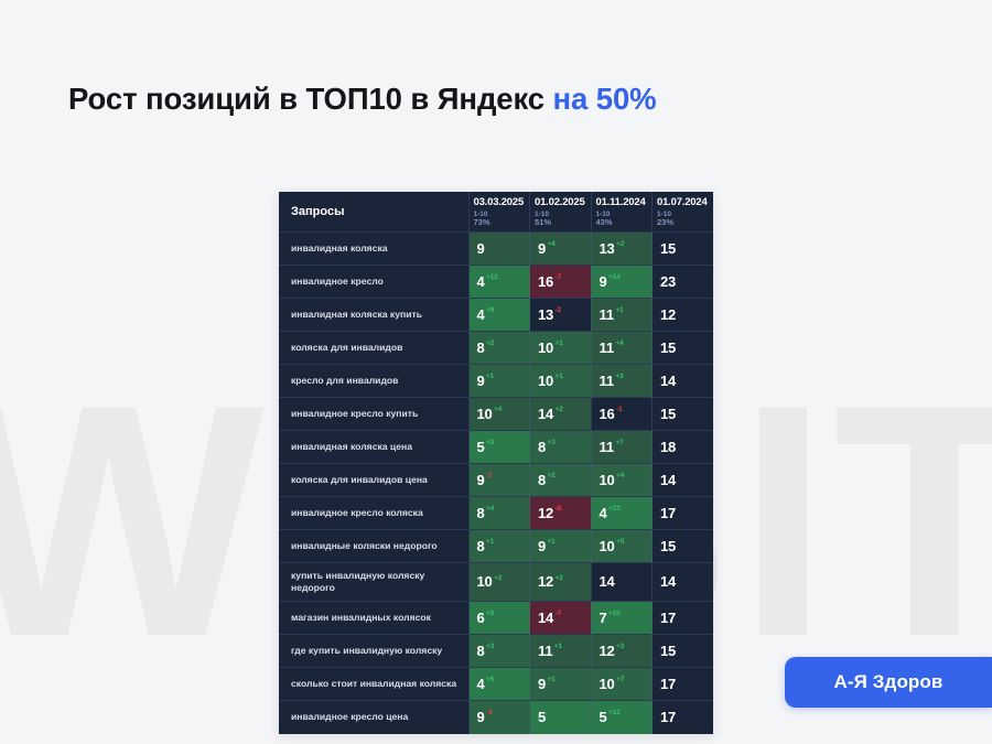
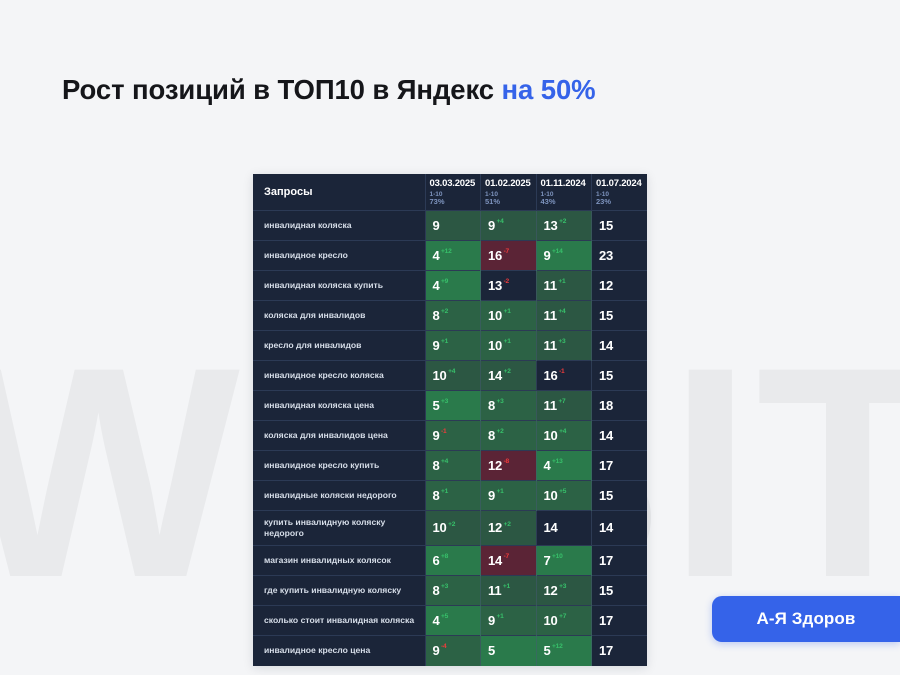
  Рост позиций в ТОП10 в Яндекс на 50%
  Запросы	03.03.2025 73%	01.02.2025 51%	01.11.2024 43%	01.07.2024 23%
  инвалидная коляска	9	9	13	15
  инвалидное кресло	4	16	9	23
  инвалидная коляска купить	4	13	11	12
  коляска для инвалидов	8	10	11	15
  кресло для инвалидов	9	10	11	14
- инвалидное кресло купить	10	14	16	15
+ инвалидное кресло коляска	10	14	16	15
  инвалидная коляска цена	5	8	11	18
  коляска для инвалидов цена	9	8	10	14
- инвалидное кресло коляска	8	12	4	17
+ инвалидное кресло купить	8	12	4	17
  инвалидные коляски недорого	8	9	10	15
  купить инвалидную коляску недорого	10	12	14	14
  магазин инвалидных колясок	6	14	7	17
  где купить инвалидную коляску	8	11	12	15
  сколько стоит инвалидная коляска	4	9	10	17
  инвалидное кресло цена	9	5	5	17
  А-Я Здоров
